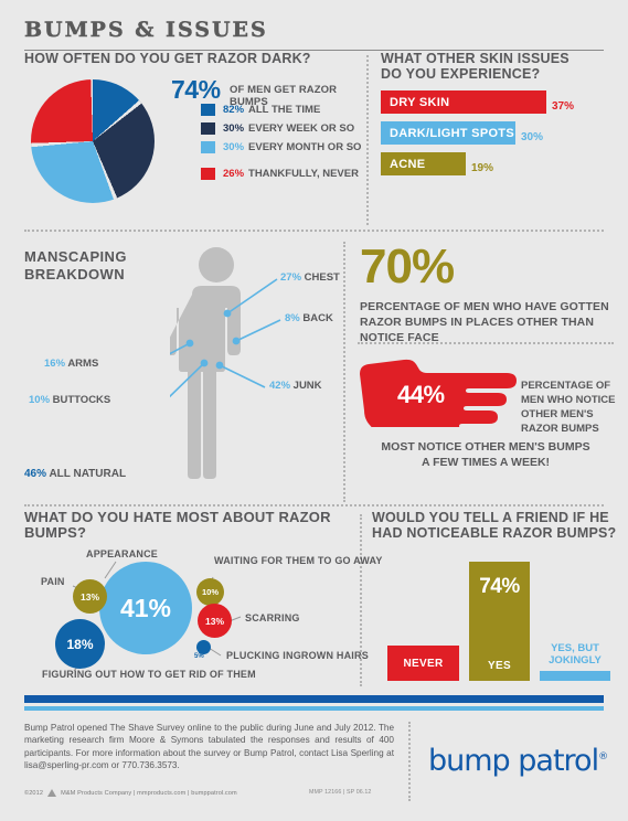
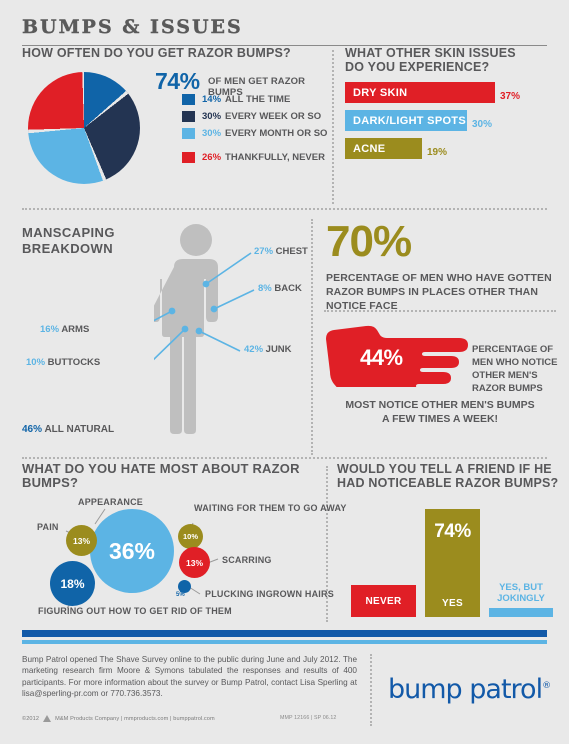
  BUMPS & ISSUES
- HOW OFTEN DO YOU GET RAZOR DARK?
+ HOW OFTEN DO YOU GET RAZOR BUMPS?
  74%
  OF MEN GET RAZOR BUMPS
- 82%
+ 14%
  ALL THE TIME
  30%
  EVERY WEEK OR SO
  30%
  EVERY MONTH OR SO
  26%
  THANKFULLY, NEVER
  WHAT OTHER SKIN ISSUES
  DO YOU EXPERIENCE?
  DRY SKIN
  37%
  DARK/LIGHT SPOTS
  30%
  ACNE
  19%
  MANSCAPING
  BREAKDOWN
  27% CHEST
  8% BACK
  16% ARMS
  42% JUNK
  10% BUTTOCKS
  46% ALL NATURAL
  70%
  PERCENTAGE OF MEN WHO HAVE GOTTEN RAZOR BUMPS IN PLACES OTHER THAN NOTICE FACE
  44%
  PERCENTAGE OF MEN WHO NOTICE OTHER MEN'S RAZOR BUMPS
  MOST NOTICE OTHER MEN'S BUMPS
  A FEW TIMES A WEEK!
  WHAT DO YOU HATE MOST ABOUT RAZOR BUMPS?
- 41%
+ 36%
  18%
  13%
  10%
  13%
  APPEARANCE
  PAIN
  WAITING FOR THEM TO GO AWAY
  SCARRING
  PLUCKING INGROWN HAIRS
  FIGURING OUT HOW TO GET RID OF THEM
  WOULD YOU TELL A FRIEND IF HE
  HAD NOTICEABLE RAZOR BUMPS?
  NEVER
  74%
  YES
  YES, BUT JOKINGLY
  Bump Patrol opened The Shave Survey online to the public during June and July 2012. The marketing research firm Moore & Symons tabulated the responses and results of 400 participants. For more information about the survey or Bump Patrol, contact Lisa Sperling at lisa@sperling-pr.com or 770.736.3573.
  bump patrol®
